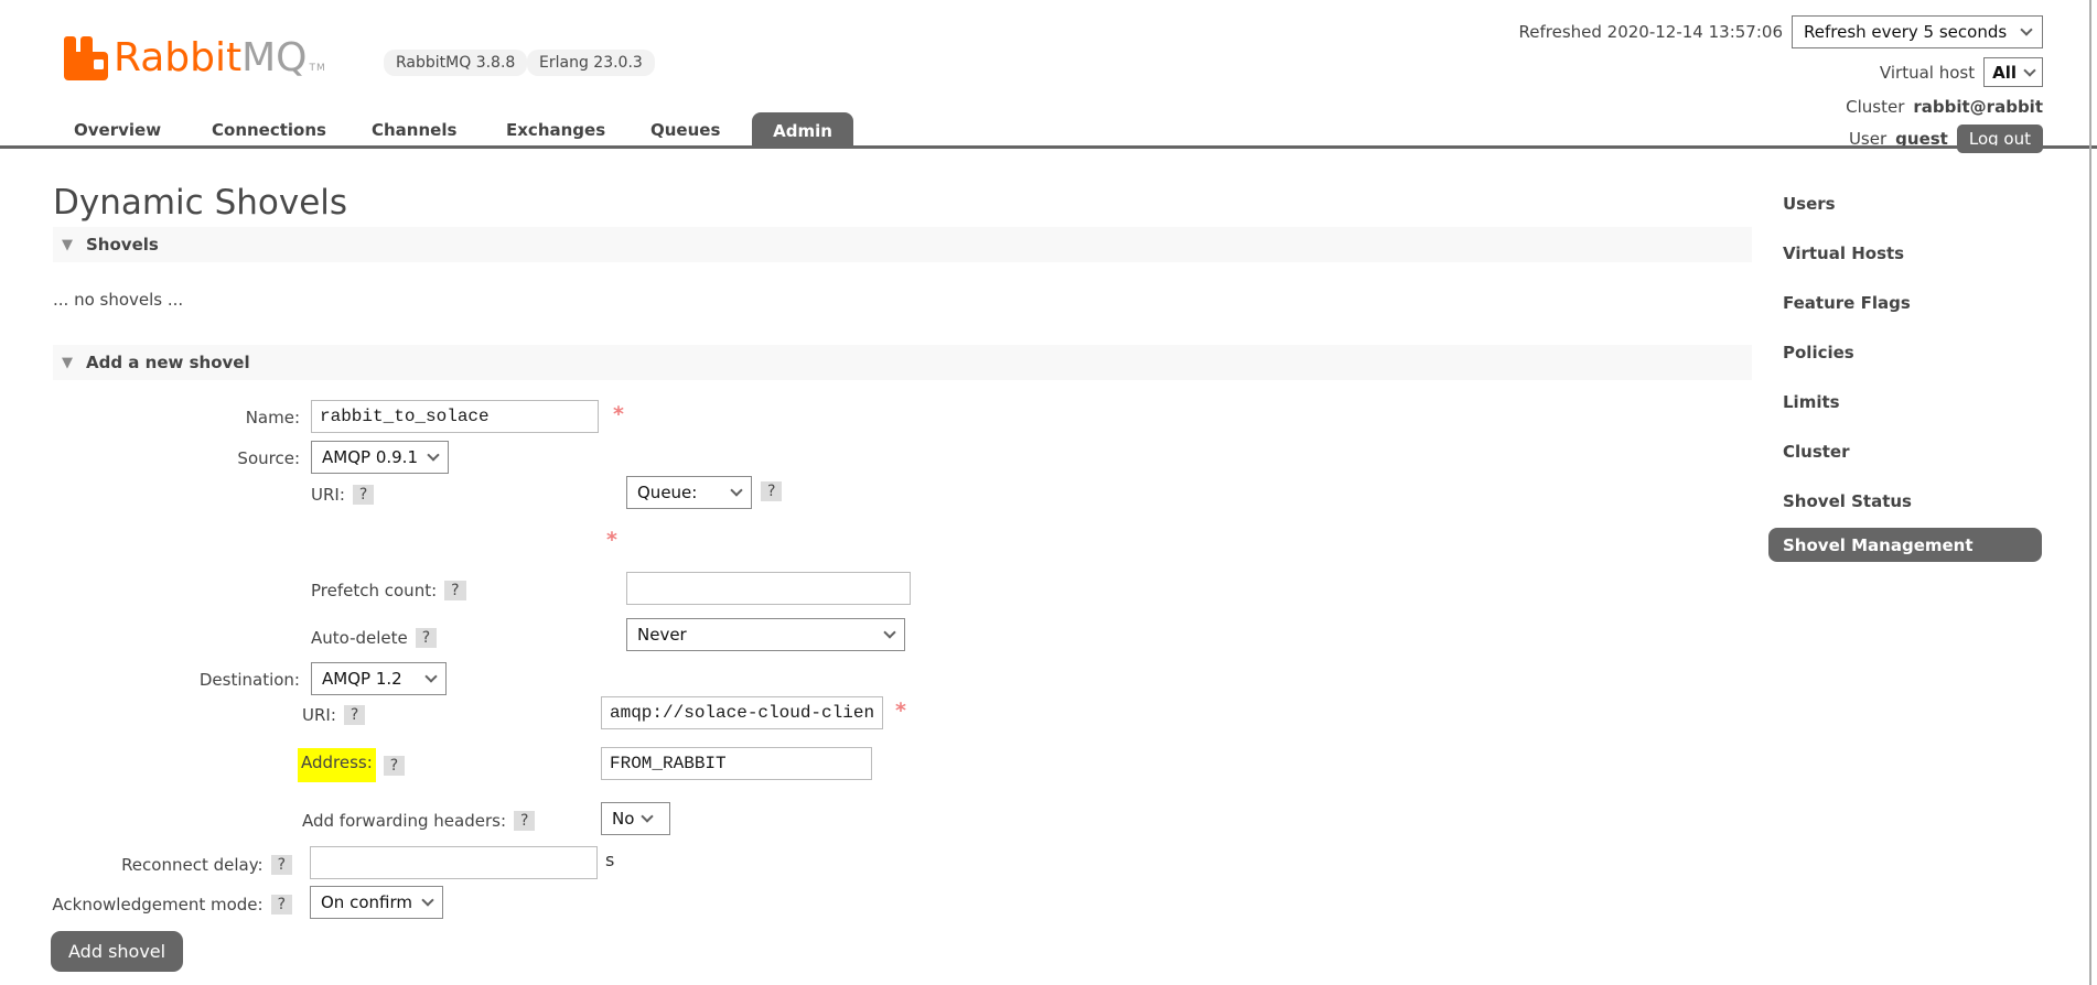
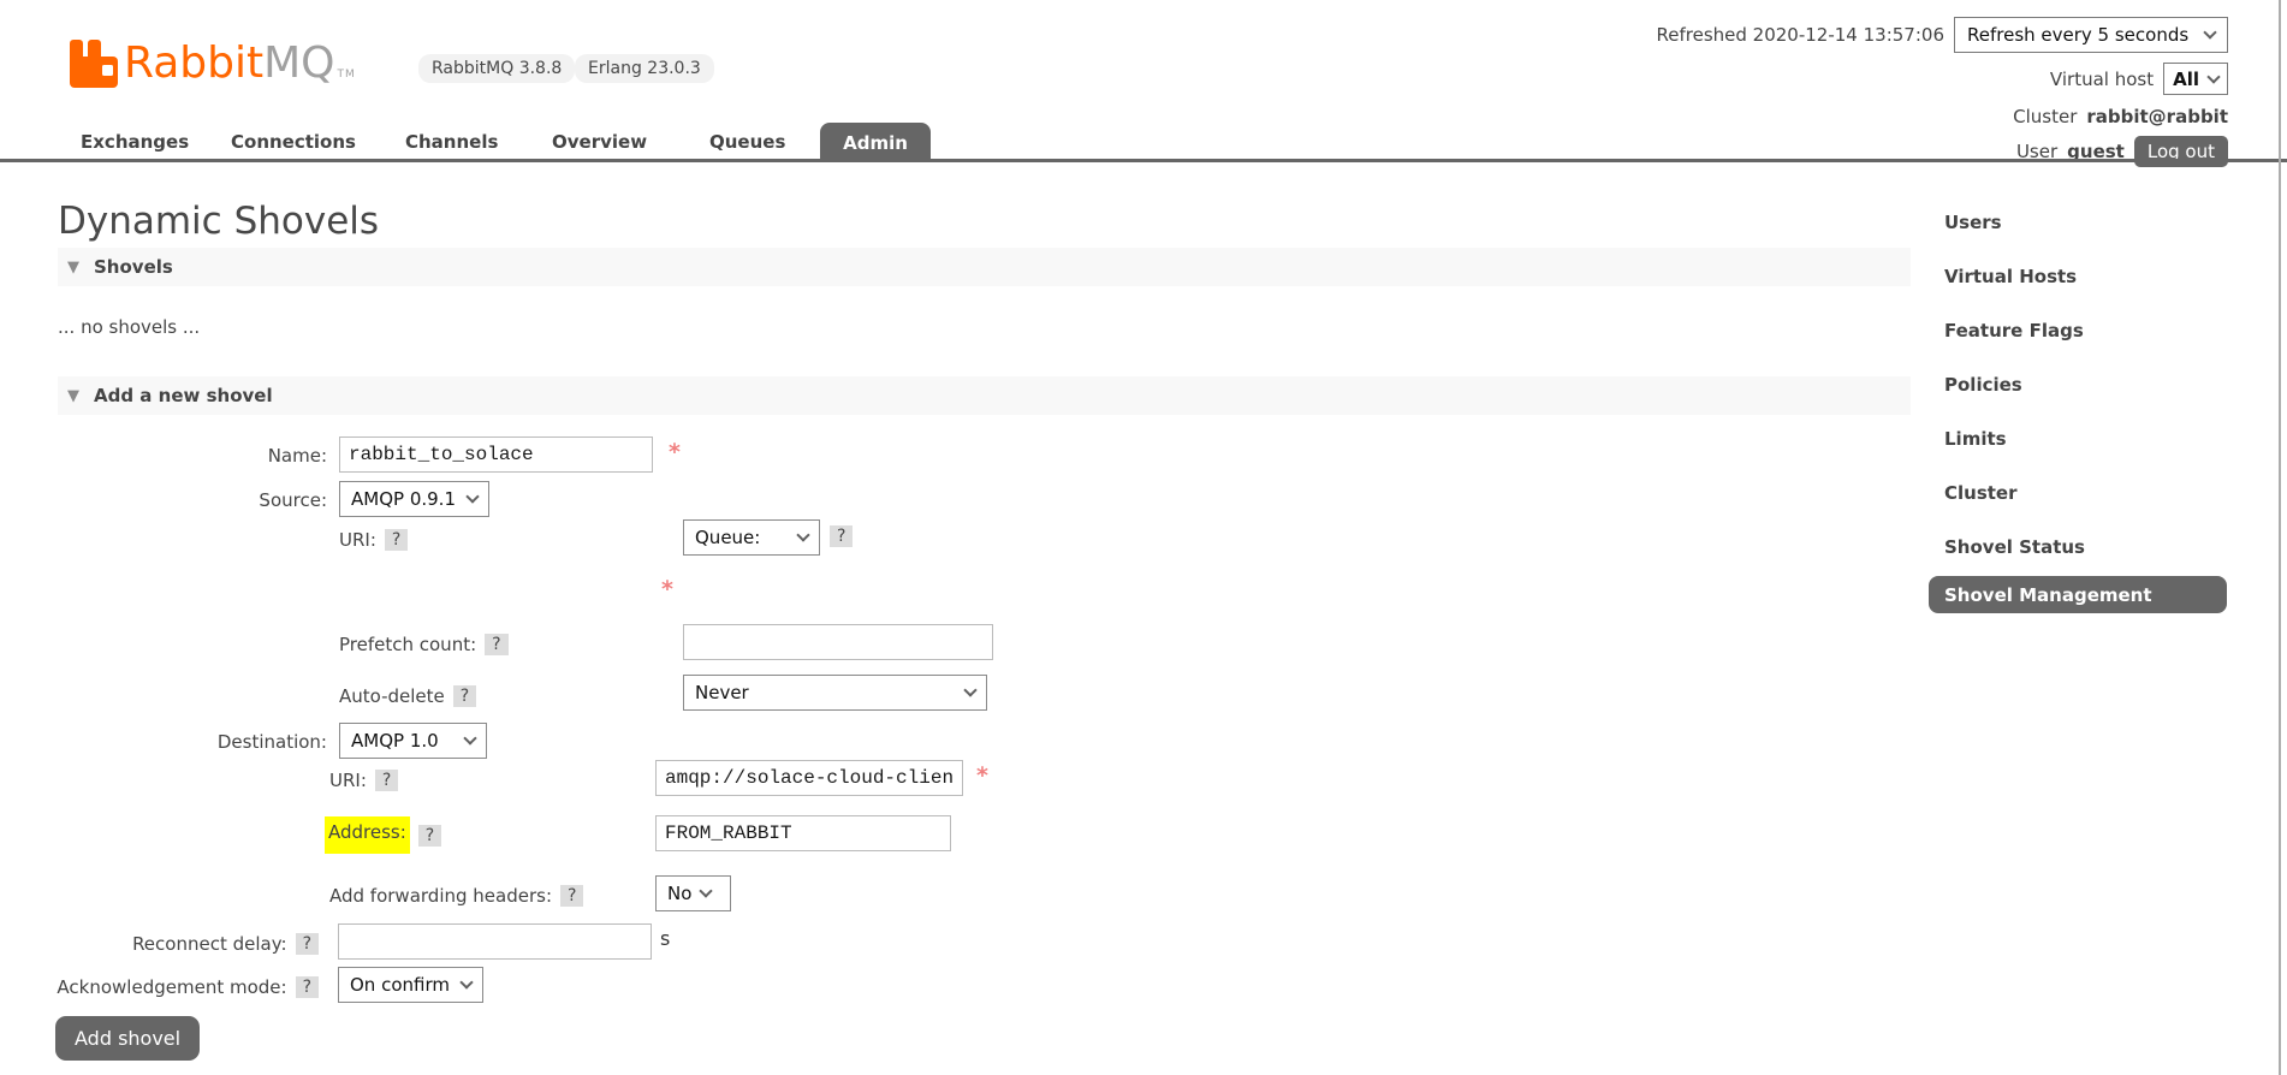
  RabbitMQ
  TM
  RabbitMQ 3.8.8
  Erlang 23.0.3
  Refreshed 2020-12-14 13:57:06
  Refresh every 5 seconds
  Virtual host
  All
  Cluster
  rabbit@rabbit
  User
  guest
  Log out
- Overview
+ Exchanges
  Connections
  Channels
- Exchanges
+ Overview
  Queues
  Admin
  Users
  Virtual Hosts
  Feature Flags
  Policies
  Limits
  Cluster
  Shovel Status
  Shovel Management
  Dynamic Shovels
  ▼
  Shovels
  ... no shovels ...
  ▼
  Add a new shovel
  Name:
  rabbit_to_solace
  *
  Source:
  AMQP 0.9.1
  URI:
  ?
  Queue:
  ?
  *
  Prefetch count:
  ?
  Auto-delete
  ?
  Never
  Destination:
- AMQP 1.2
+ AMQP 1.0
  URI:
  ?
  amqp://solace-cloud-clien
  *
  Address:
  ?
  FROM_RABBIT
  Add forwarding headers:
  ?
  No
  Reconnect delay:
  ?
  s
  Acknowledgement mode:
  ?
  On confirm
  Add shovel
